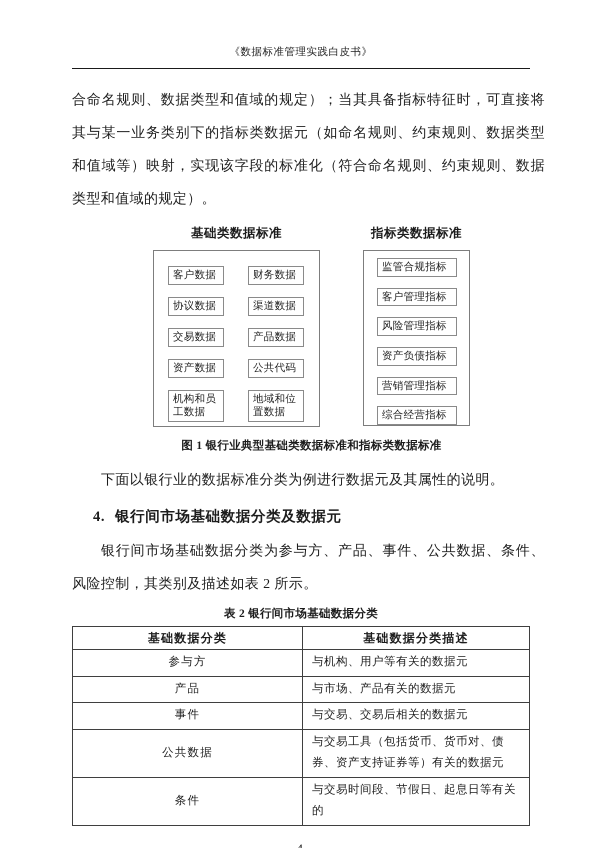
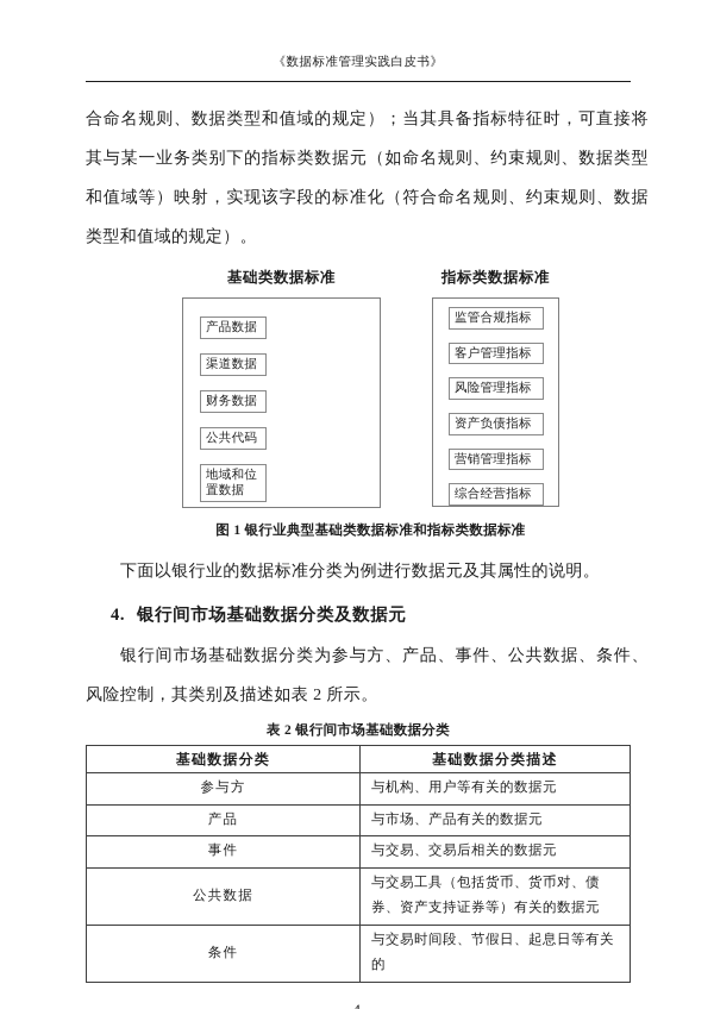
  《数据标准管理实践白皮书》
  合命名规则、数据类型和值域的规定）；当其具备指标特征时，可直接将其与某一业务类别下的指标类数据元（如命名规则、约束规则、数据类型和值域等）映射，实现该字段的标准化（符合命名规则、约束规则、数据类型和值域的规定）。
  基础类数据标准
- 客户数据
- 协议数据
- 交易数据
- 资产数据
- 机构和员工数据
- 财务数据
+ 产品数据
  渠道数据
- 产品数据
+ 财务数据
  公共代码
  地域和位置数据
  指标类数据标准
  监管合规指标
  客户管理指标
  风险管理指标
  资产负债指标
  营销管理指标
  综合经营指标
  图 1 银行业典型基础类数据标准和指标类数据标准
  下面以银行业的数据标准分类为例进行数据元及其属性的说明。
  4. 银行间市场基础数据分类及数据元
  银行间市场基础数据分类为参与方、产品、事件、公共数据、条件、风险控制，其类别及描述如表 2 所示。
  表 2 银行间市场基础数据分类
  基础数据分类	基础数据分类描述
  参与方	与机构、用户等有关的数据元
  产品	与市场、产品有关的数据元
  事件	与交易、交易后相关的数据元
  公共数据	与交易工具（包括货币、货币对、债券、资产支持证券等）有关的数据元
  条件	与交易时间段、节假日、起息日等有关的
